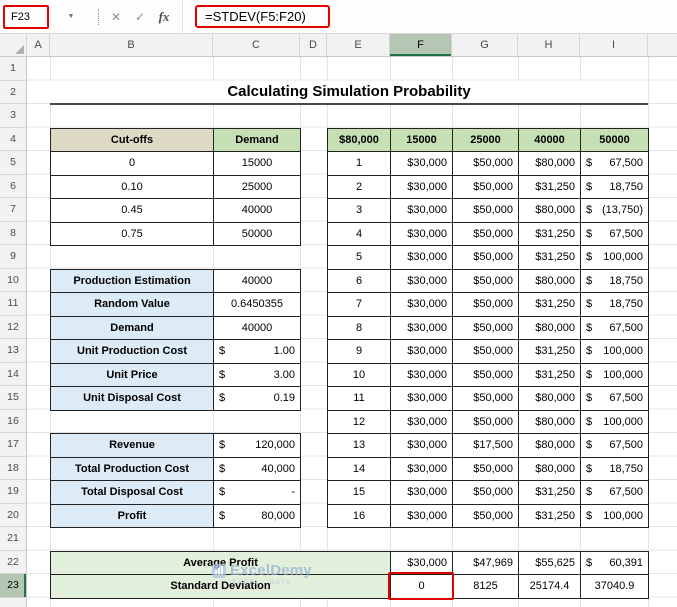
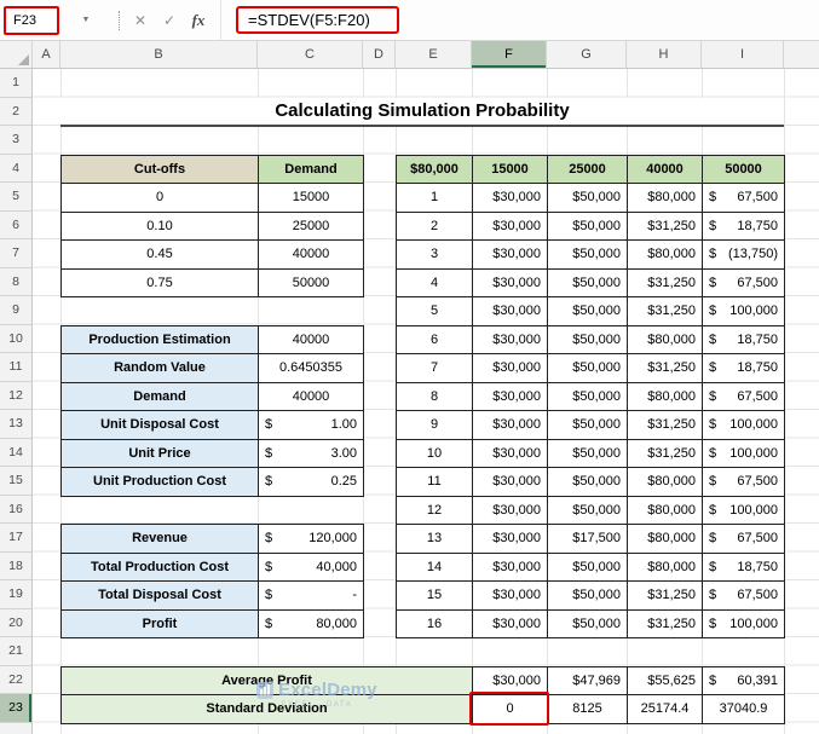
  F23
  ✕
  ✓
  fx
  =STDEV(F5:F20)
  A
  B
  C
  D
  E
  F
  G
  H
  I
  1
  2
  3
  4
  5
  6
  7
  8
  9
  10
  11
  12
  13
  14
  15
  16
  17
  18
  19
  20
  21
  22
  23
  Calculating Simulation Probability
  Cut-offs
  Demand
  0
  15000
  0.10
  25000
  0.45
  40000
  0.75
  50000
  Production Estimation
  40000
  Random Value
  0.6450355
  Demand
  40000
- Unit Production Cost
+ Unit Disposal Cost
  $
  1.00
  Unit Price
  $
  3.00
- Unit Disposal Cost
+ Unit Production Cost
  $
- 0.19
+ 0.25
  Revenue
  $
  120,000
  Total Production Cost
  $
  40,000
  Total Disposal Cost
  $
  -
  Profit
  $
  80,000
  $80,000
  15000
  25000
  40000
  50000
  1
  $30,000
  $50,000
  $80,000
  $
  67,500
  2
  $30,000
  $50,000
  $31,250
  $
  18,750
  3
  $30,000
  $50,000
  $80,000
  $
  (13,750)
  4
  $30,000
  $50,000
  $31,250
  $
  67,500
  5
  $30,000
  $50,000
  $31,250
  $
  100,000
  6
  $30,000
  $50,000
  $80,000
  $
  18,750
  7
  $30,000
  $50,000
  $31,250
  $
  18,750
  8
  $30,000
  $50,000
  $80,000
  $
  67,500
  9
  $30,000
  $50,000
  $31,250
  $
  100,000
  10
  $30,000
  $50,000
  $31,250
  $
  100,000
  11
  $30,000
  $50,000
  $80,000
  $
  67,500
  12
  $30,000
  $50,000
  $80,000
  $
  100,000
  13
  $30,000
  $17,500
  $80,000
  $
  67,500
  14
  $30,000
  $50,000
  $80,000
  $
  18,750
  15
  $30,000
  $50,000
  $31,250
  $
  67,500
  16
  $30,000
  $50,000
  $31,250
  $
  100,000
  Average Profit
  $30,000
  $47,969
  $55,625
  $
  60,391
  Standard Deviation
  0
  8125
  25174.4
  37040.9
  ExcelDemy
